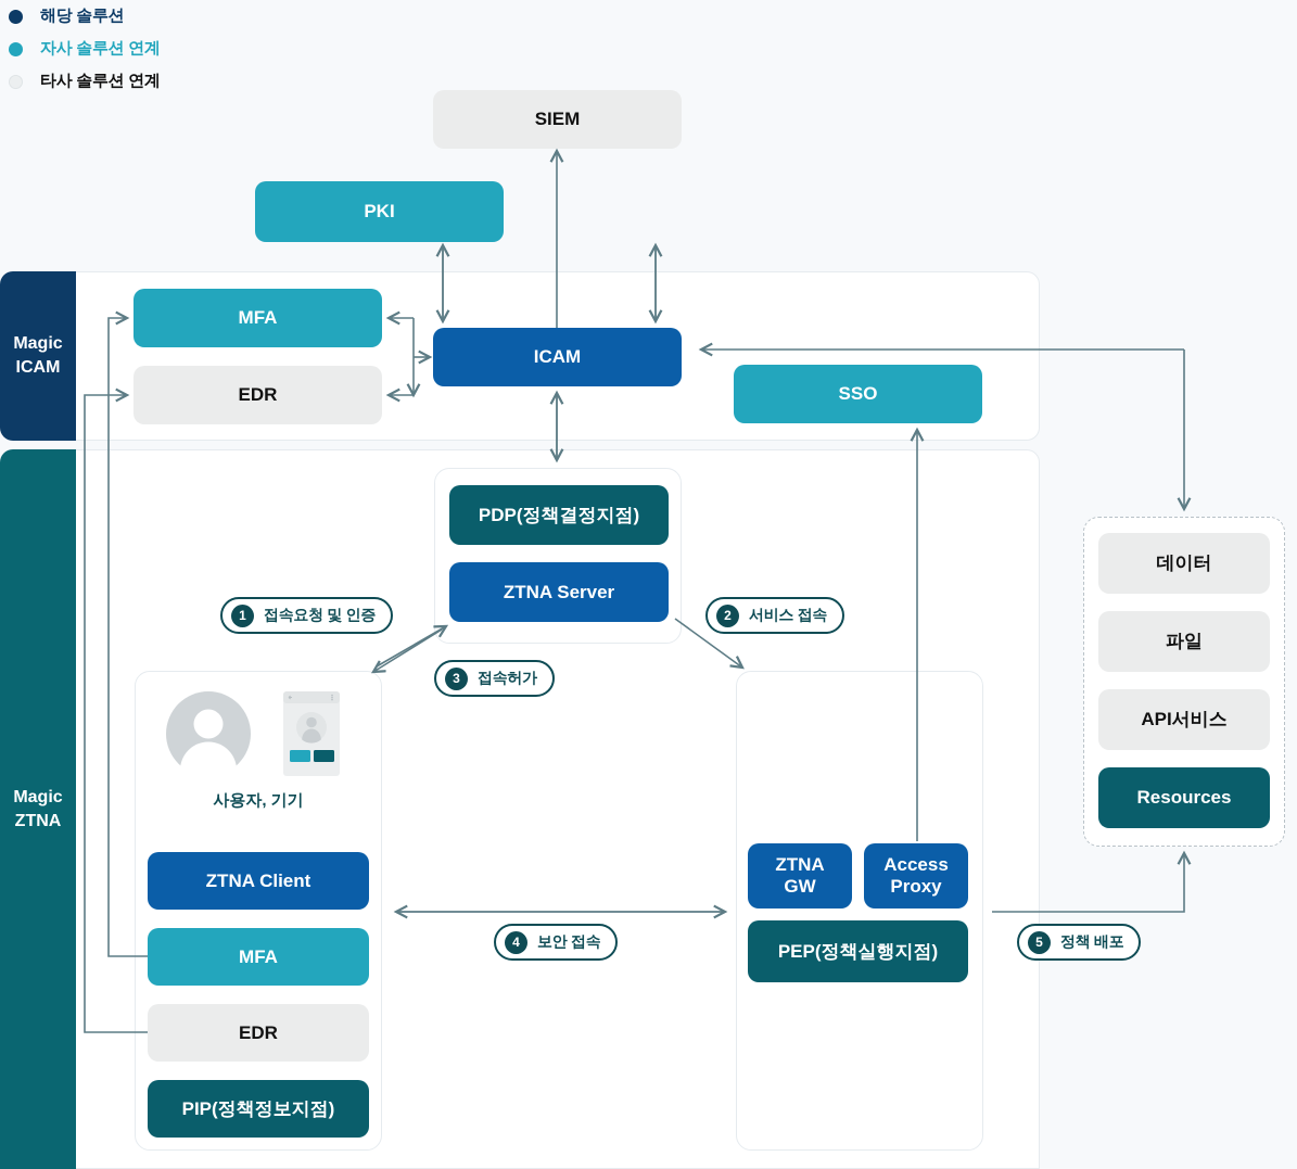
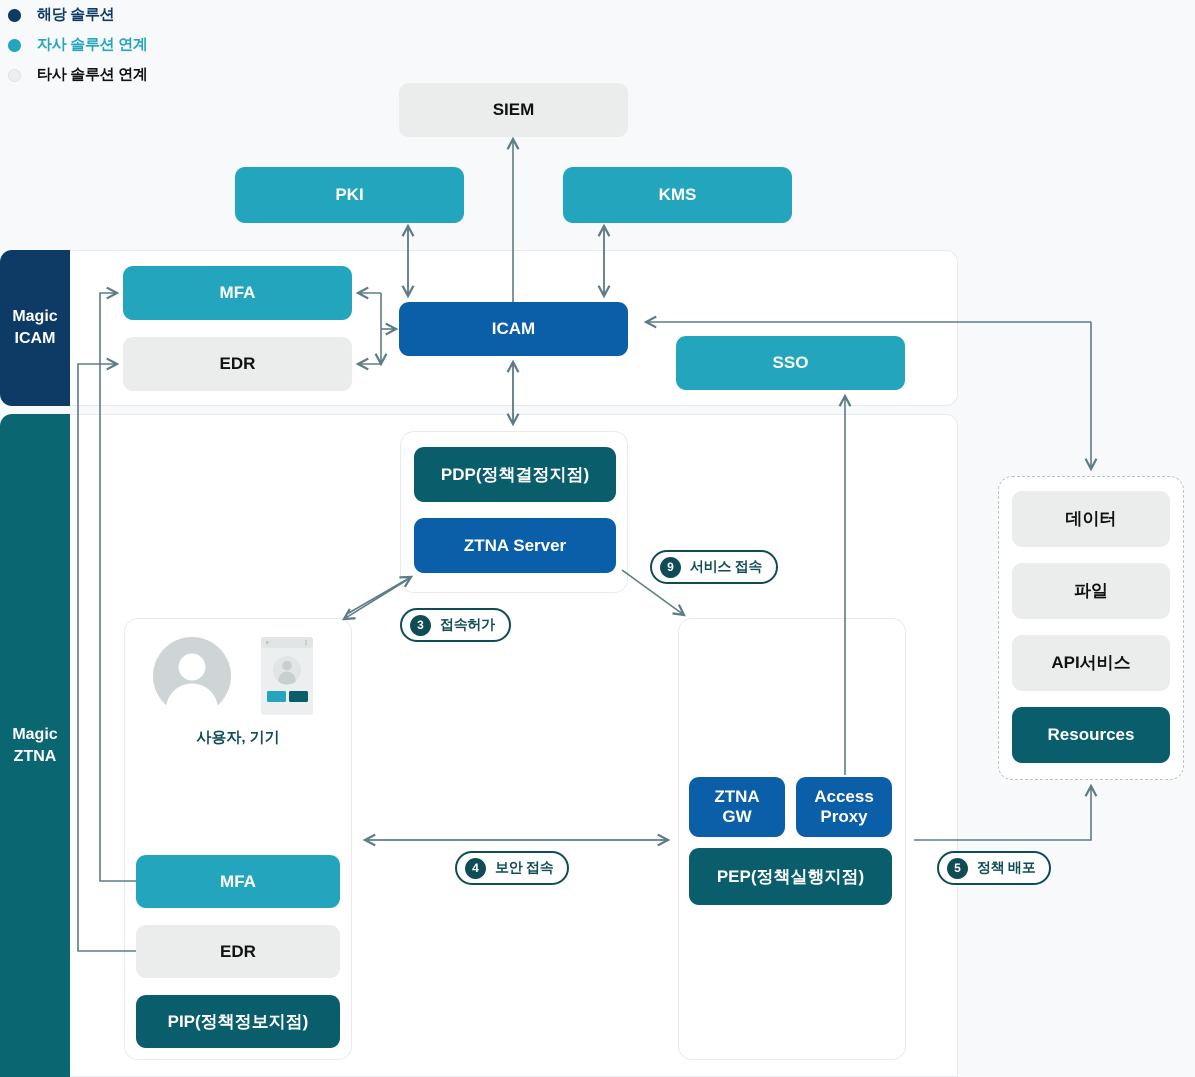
  해당 솔루션
  자사 솔루션 연계
  타사 솔루션 연계
  SIEM
  PKI
+ KMS
  Magic
  ICAM
  MFA
  EDR
  ICAM
  SSO
  Magic
  ZTNA
  PDP(정책결정지점)
  ZTNA Server
  사용자, 기기
- ZTNA Client
  MFA
  EDR
  PIP(정책정보지점)
  ZTNA
  GW
  Access
  Proxy
  PEP(정책실행지점)
  데이터
  파일
  API서비스
  Resources
- 1
- 접속요청 및 인증
- 2
+ 9
  서비스 접속
  3
  접속허가
  4
  보안 접속
  5
  정책 배포
